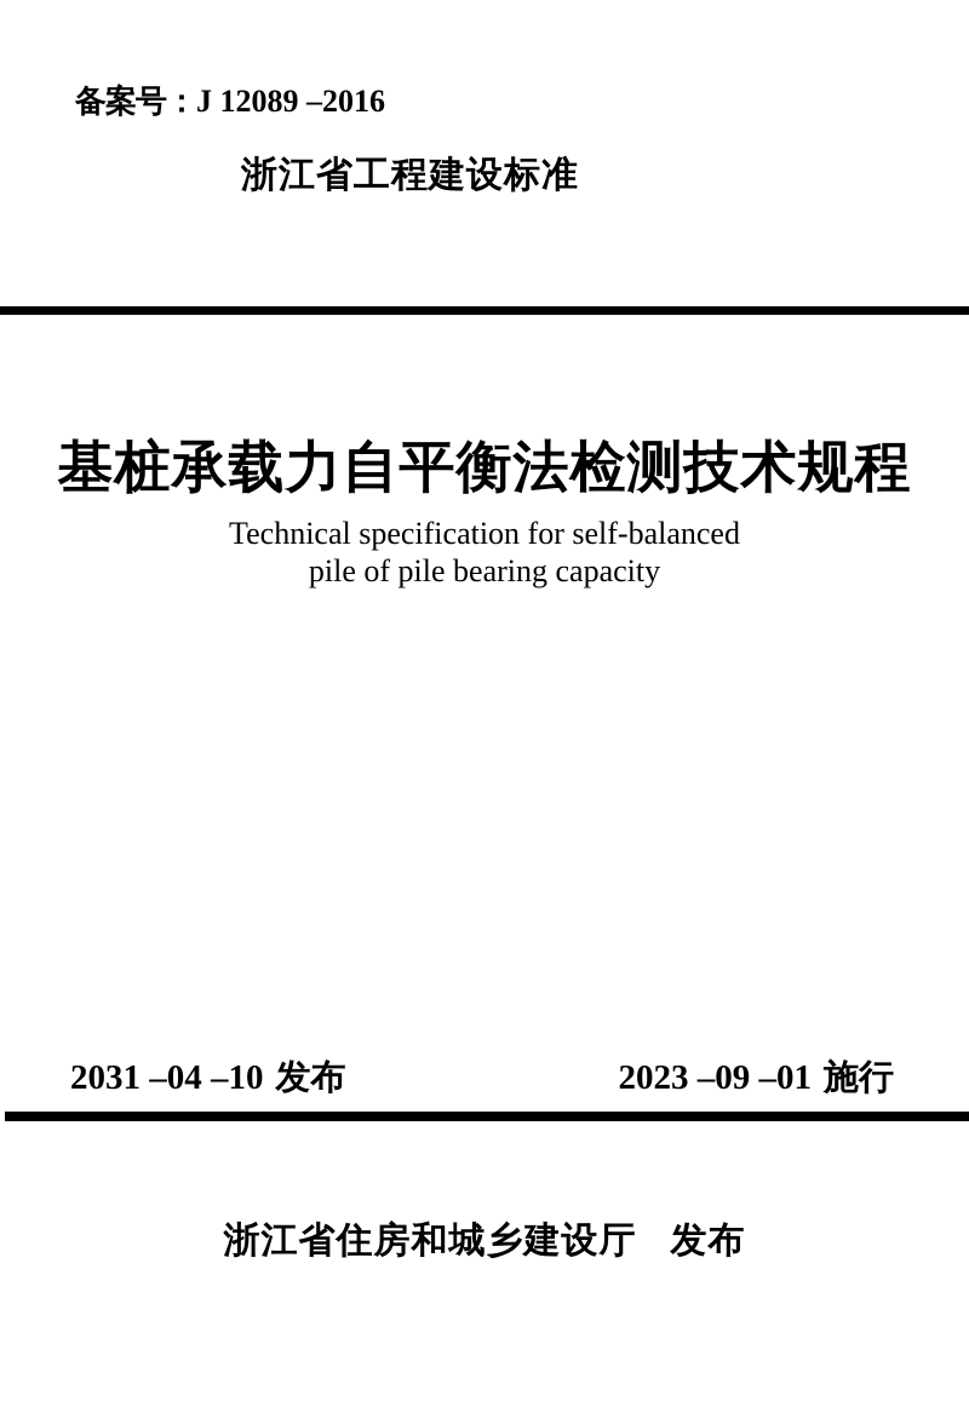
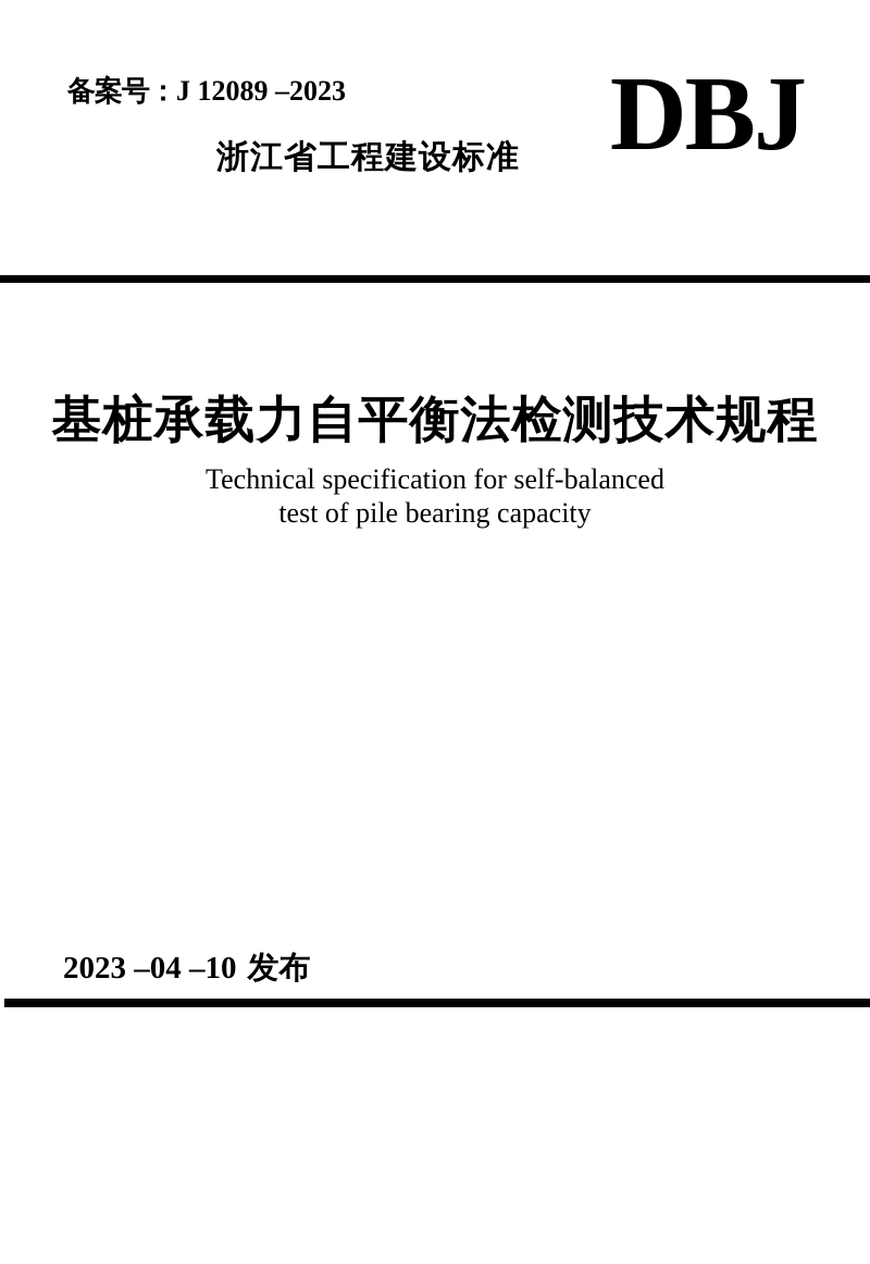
- 备案号：J 12089 –2016
+ 备案号：J 12089 –2023
  浙江省工程建设标准
+ DBJ
  基桩承载力自平衡法检测技术规程
  Technical specification for self-balanced
- pile of pile bearing capacity
+ test of pile bearing capacity
- 2031 –04 –10 发布
+ 2023 –04 –10 发布
- 2023 –09 –01 施行
- 浙江省住房和城乡建设厅 发布
